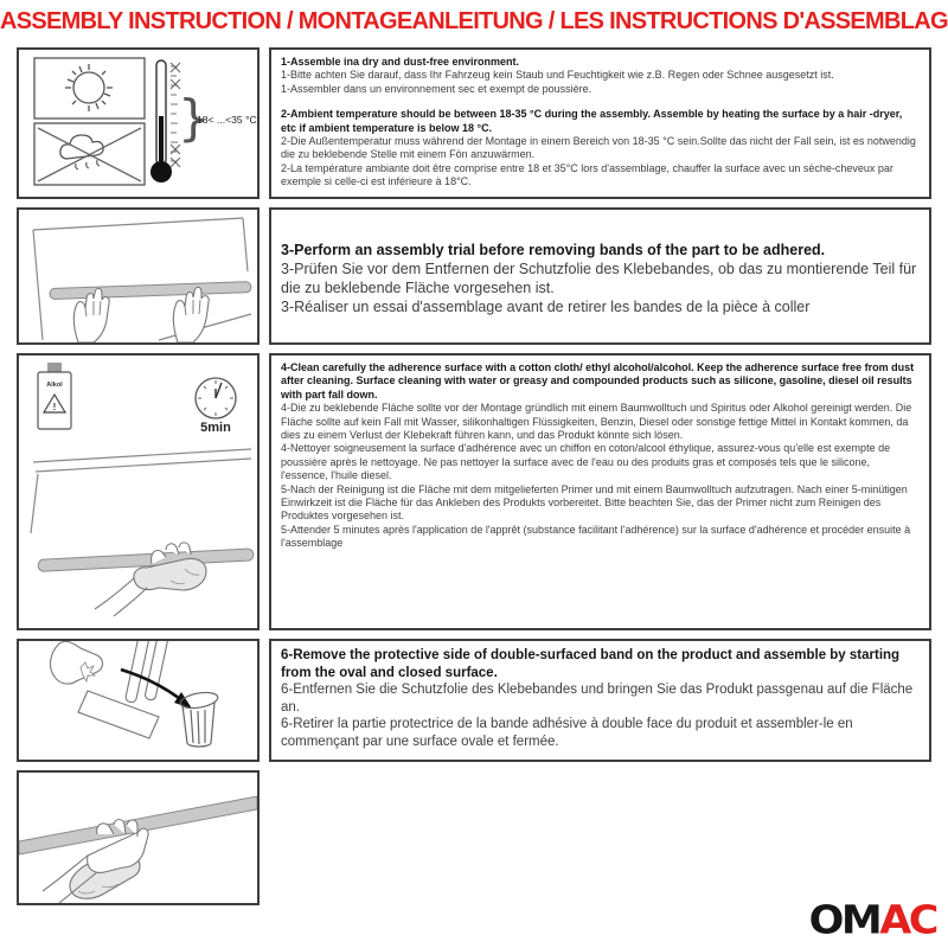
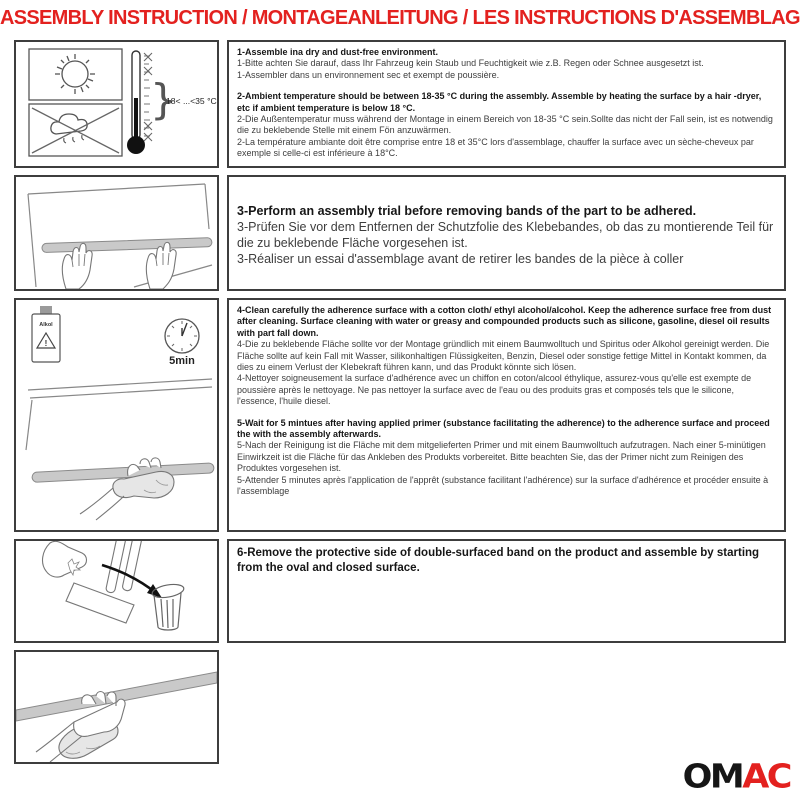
  ASSEMBLY INSTRUCTION / MONTAGEANLEITUNG / LES INSTRUCTIONS D'ASSEMBLAG
  }
  18< ...<35 °C
  1-Assemble ina dry and dust-free environment.
  1-Bitte achten Sie darauf, dass Ihr Fahrzeug kein Staub und Feuchtigkeit wie z.B. Regen oder Schnee ausgesetzt ist.
  1-Assembler dans un environnement sec et exempt de poussière.
  2-Ambient temperature should be between 18-35 °C during the assembly. Assemble by heating the surface by a hair -dryer, etc if ambient temperature is below 18 °C.
  2-Die Außentemperatur muss während der Montage in einem Bereich von 18-35 °C sein.Sollte das nicht der Fall sein, ist es notwendig die zu beklebende Stelle mit einem Fön anzuwärmen.
  2-La température ambiante doit être comprise entre 18 et 35°C lors d'assemblage, chauffer la surface avec un sèche-cheveux par exemple si celle-ci est inférieure à 18°C.
  3-Perform an assembly trial before removing bands of the part to be adhered.
  3-Prüfen Sie vor dem Entfernen der Schutzfolie des Klebebandes, ob das zu montierende Teil für die zu beklebende Fläche vorgesehen ist.
  3-Réaliser un essai d'assemblage avant de retirer les bandes de la pièce à coller
  !
  5min
  4-Clean carefully the adherence surface with a cotton cloth/ ethyl alcohol/alcohol. Keep the adherence surface free from dust after cleaning. Surface cleaning with water or greasy and compounded products such as silicone, gasoline, diesel oil results with part fall down.
  4-Die zu beklebende Fläche sollte vor der Montage gründlich mit einem Baumwolltuch und Spiritus oder Alkohol gereinigt werden. Die Fläche sollte auf kein Fall mit Wasser, silikonhaltigen Flüssigkeiten, Benzin, Diesel oder sonstige fettige Mittel in Kontakt kommen, da dies zu einem Verlust der Klebekraft führen kann, und das Produkt könnte sich lösen.
  4-Nettoyer soigneusement la surface d'adhérence avec un chiffon en coton/alcool éthylique, assurez-vous qu'elle est exempte de poussière après le nettoyage. Ne pas nettoyer la surface avec de l'eau ou des produits gras et composés tels que le silicone, l'essence, l'huile diesel.
+ 5-Wait for 5 mintues after having applied primer (substance facilitating the adherence) to the adherence surface and proceed the with the assembly afterwards.
  5-Nach der Reinigung ist die Fläche mit dem mitgelieferten Primer und mit einem Baumwolltuch aufzutragen. Nach einer 5-minütigen Einwirkzeit ist die Fläche für das Ankleben des Produkts vorbereitet. Bitte beachten Sie, das der Primer nicht zum Reinigen des Produktes vorgesehen ist.
  5-Attender 5 minutes après l'application de l'apprêt (substance facilitant l'adhérence) sur la surface d'adhérence et procéder ensuite à l'assemblage
  6-Remove the protective side of double-surfaced band on the product and assemble by starting from the oval and closed surface.
- 6-Entfernen Sie die Schutzfolie des Klebebandes und bringen Sie das Produkt passgenau auf die Fläche an.
- 6-Retirer la partie protectrice de la bande adhésive à double face du produit et assembler-le en commençant par une surface ovale et fermée.
  OMAC
